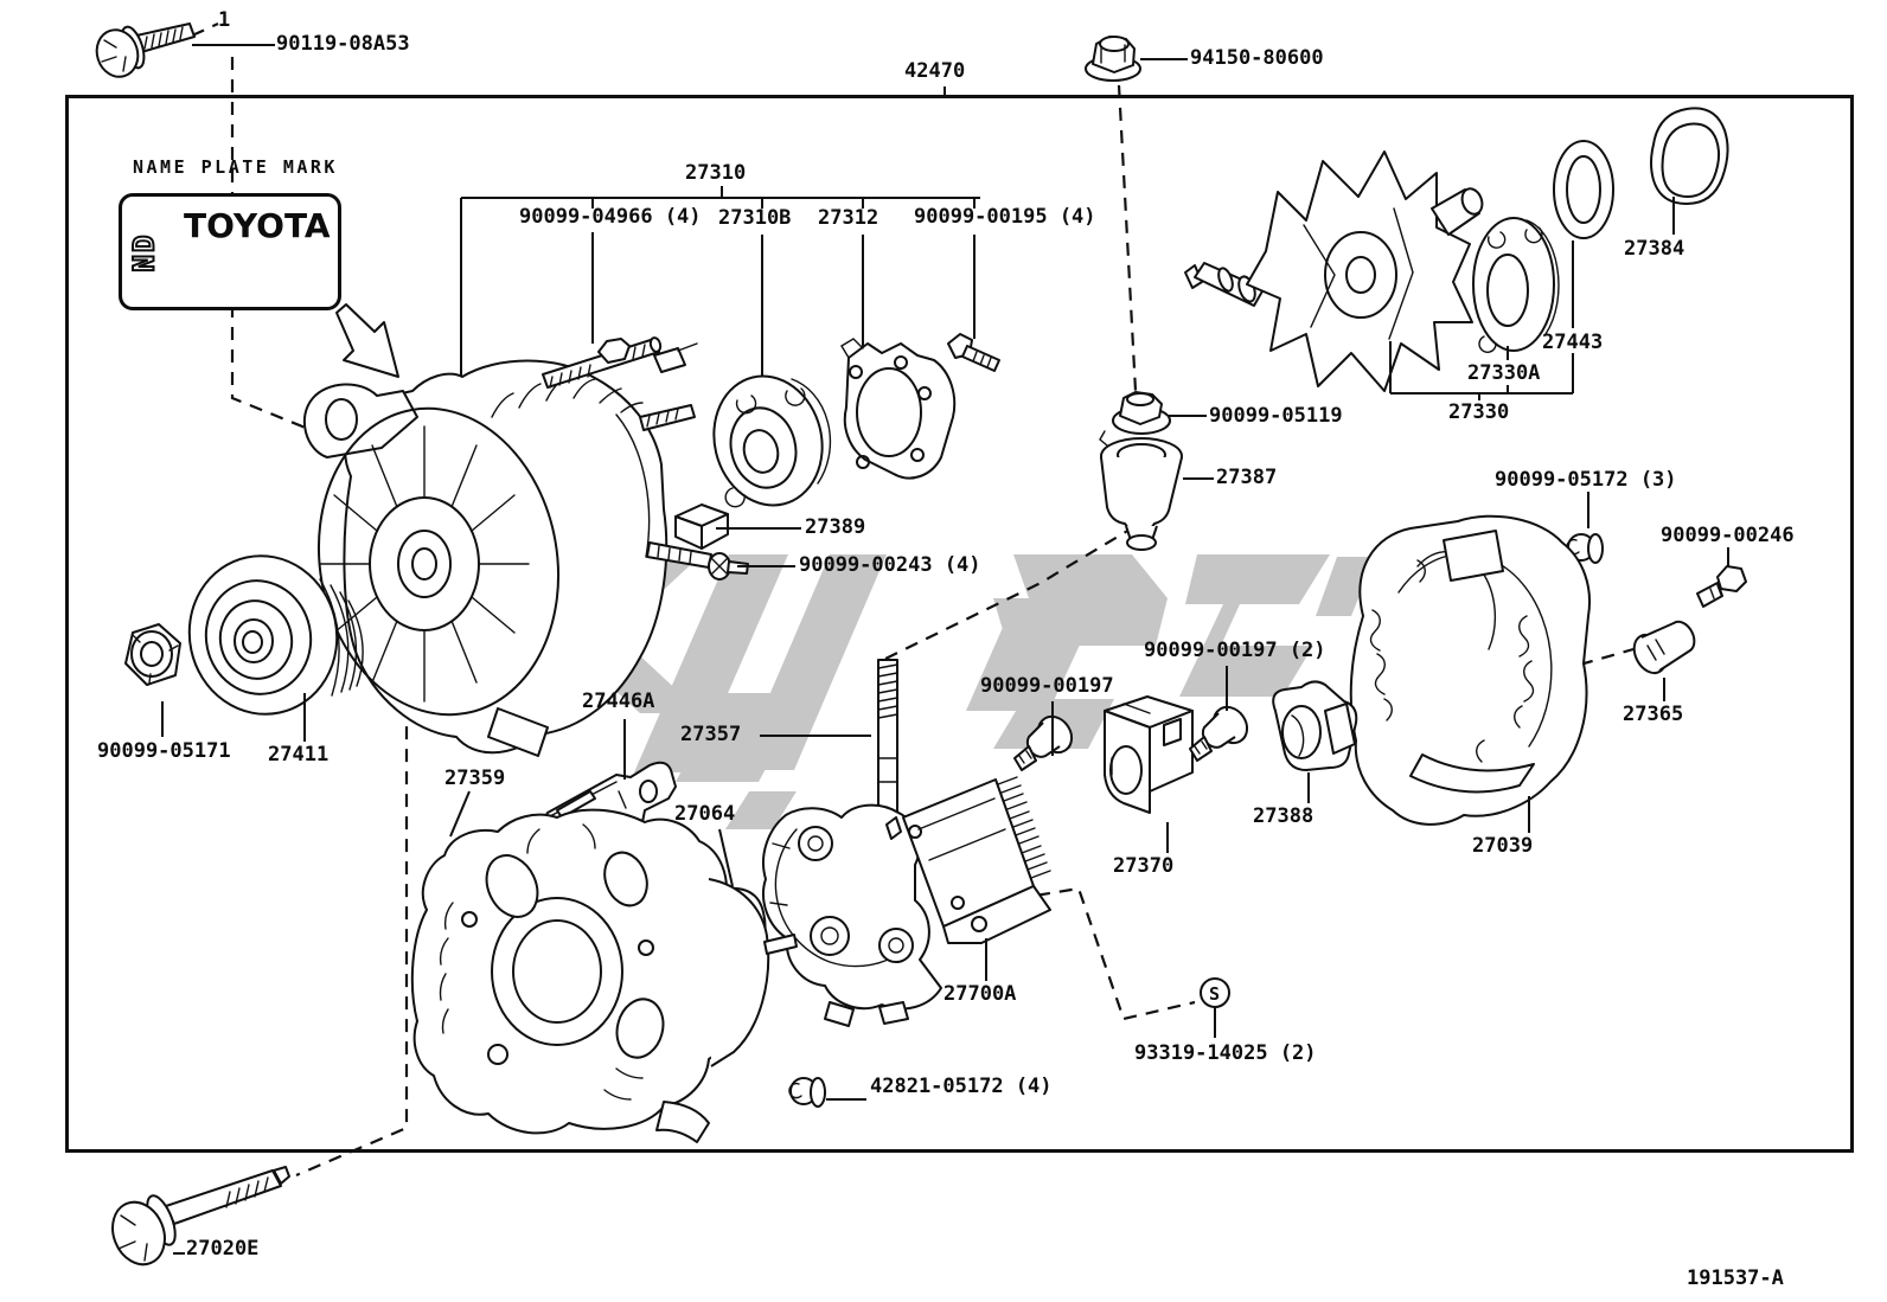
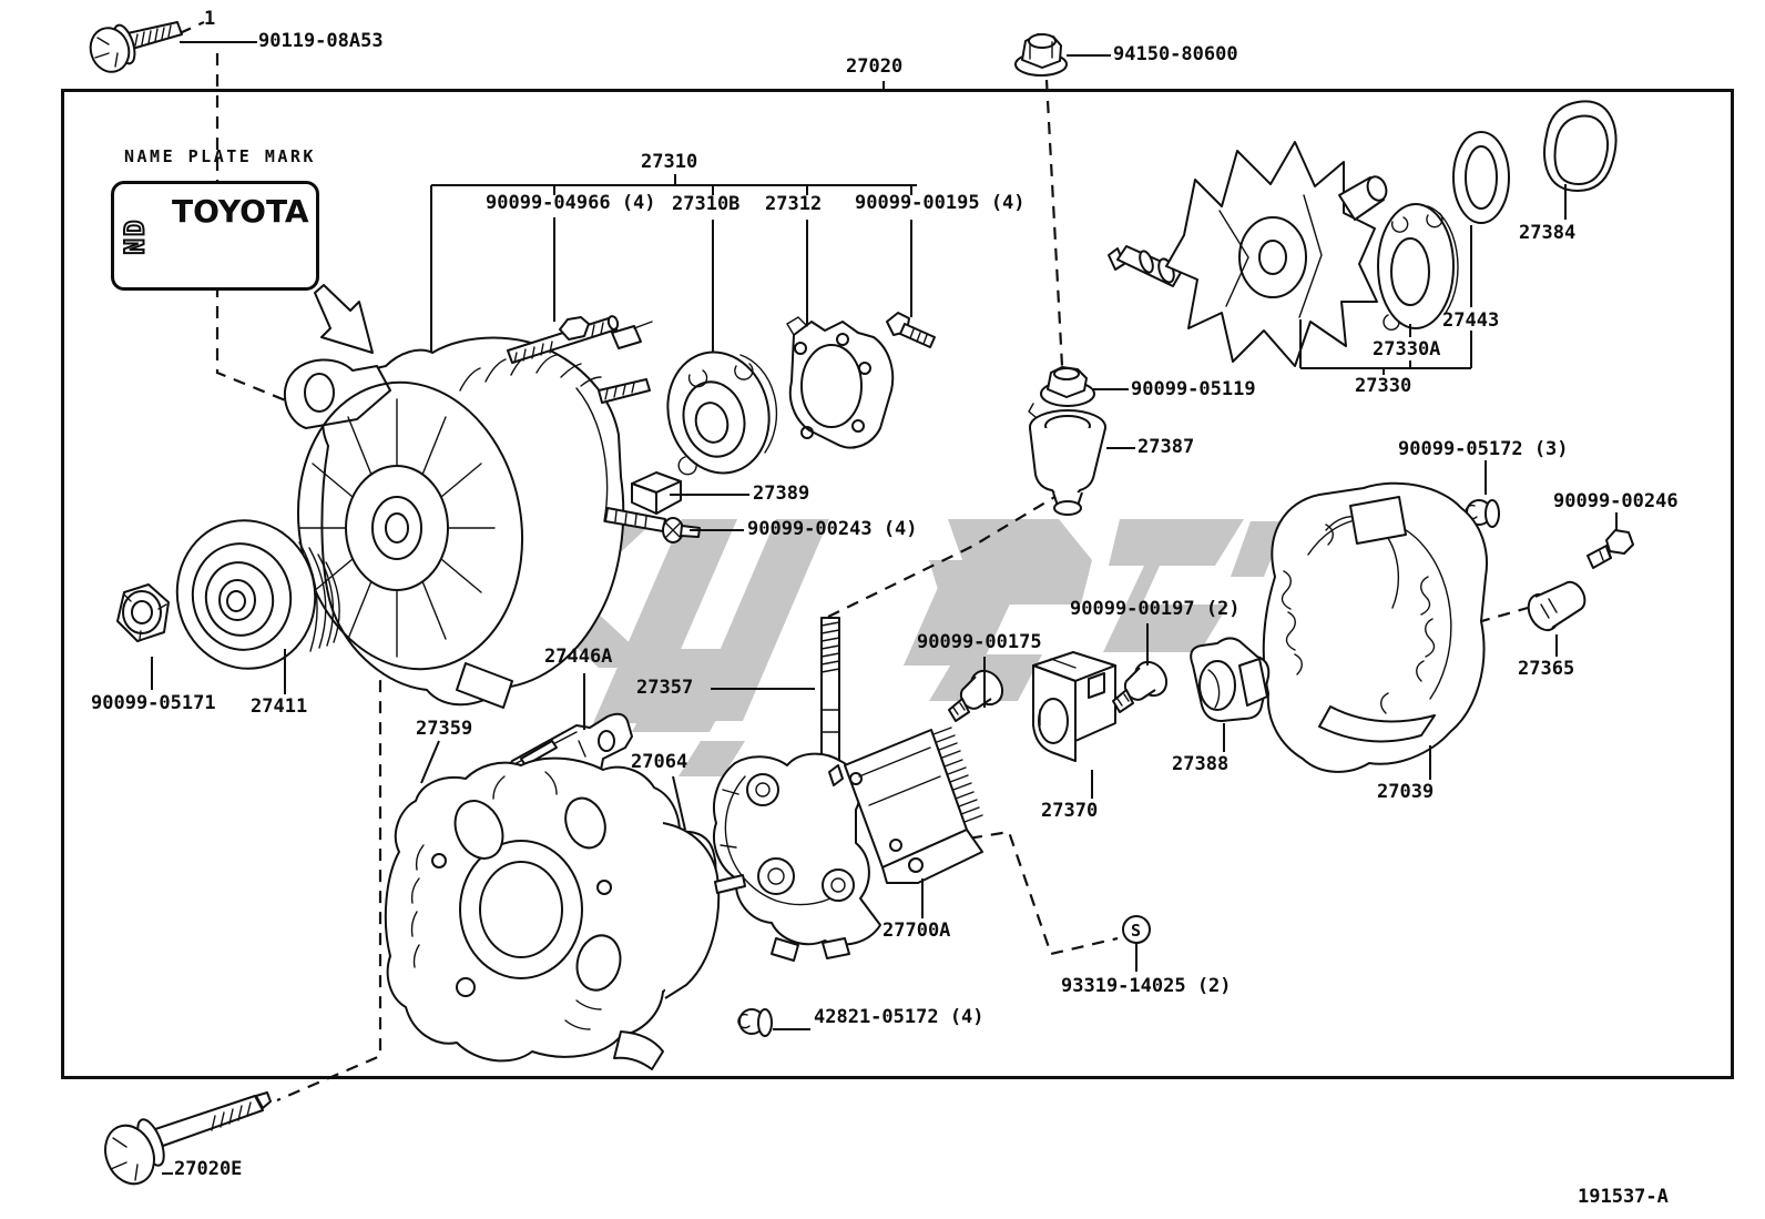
  S
  TOYOTA
  90119-08A53
  1
- 42470
+ 27020
  94150-80600
  27310
  90099-04966 (4)
  27310B
  27312
  90099-00195 (4)
  27384
  27443
  27330A
  27330
  90099-05119
  27387
  90099-05172 (3)
  90099-00246
  27389
  90099-00243 (4)
  90099-00197 (2)
- 90099-00197
+ 90099-00175
  27446A
  27357
  27365
  90099-05171
  27411
  27359
  27064
  27388
  27039
  27370
  27700A
  93319-14025 (2)
  42821-05172 (4)
  27020E
  191537-A
  NAME PLATE MARK
